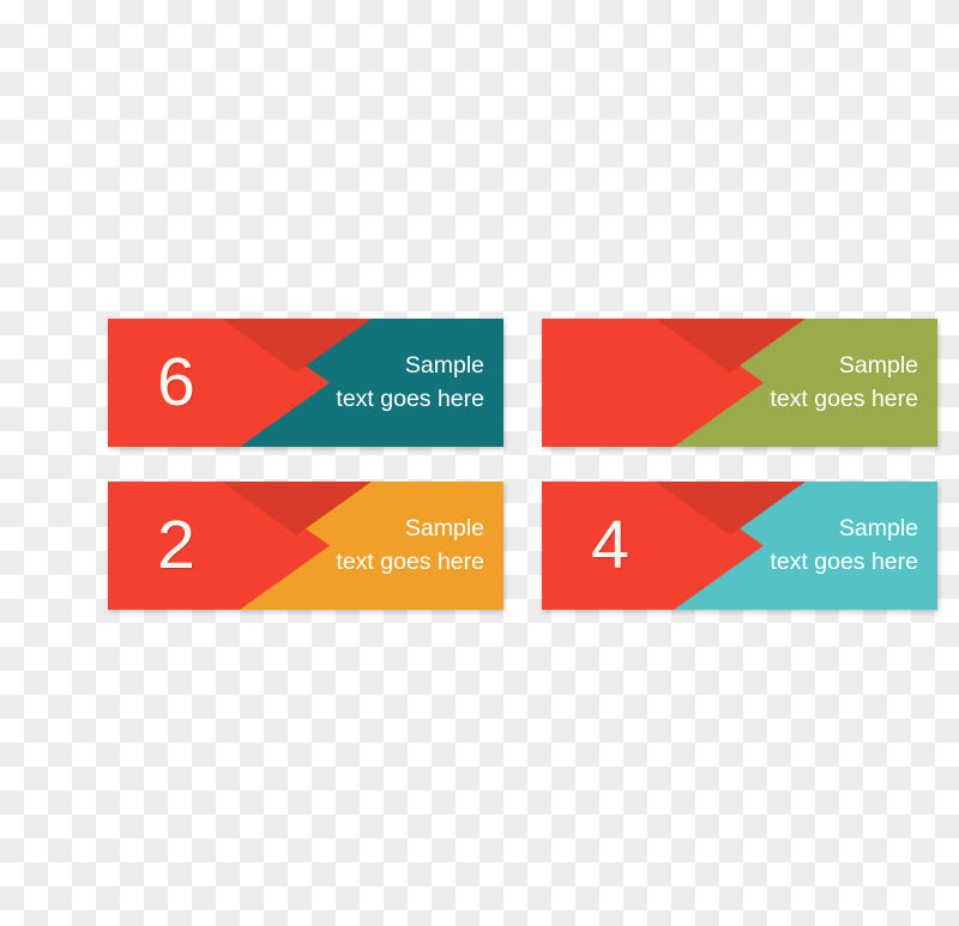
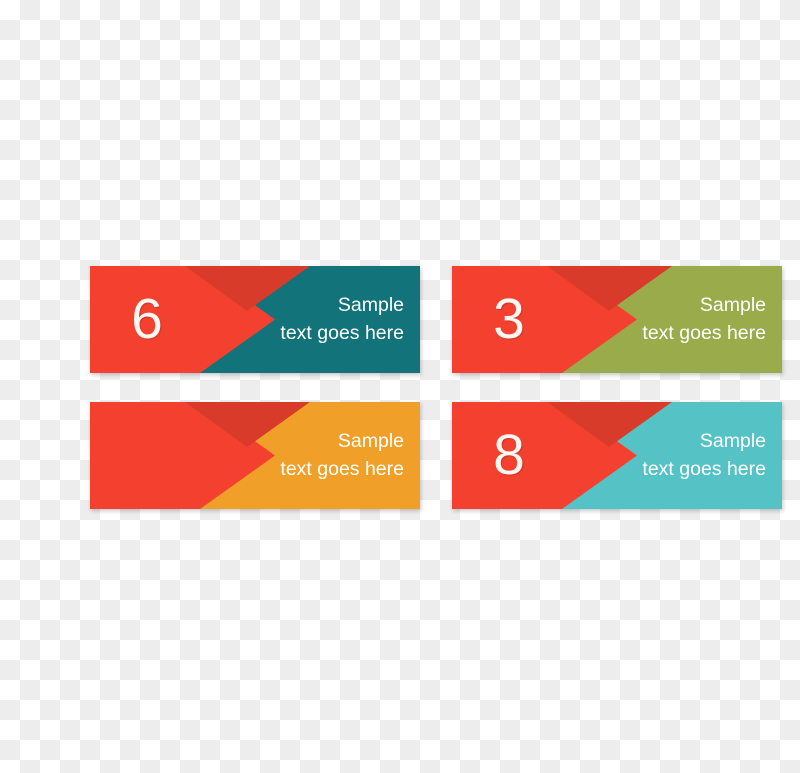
  6
  Sample
  text goes here
- 2
  Sample
  text goes here
+ 3
  Sample
  text goes here
- 4
+ 8
  Sample
  text goes here
